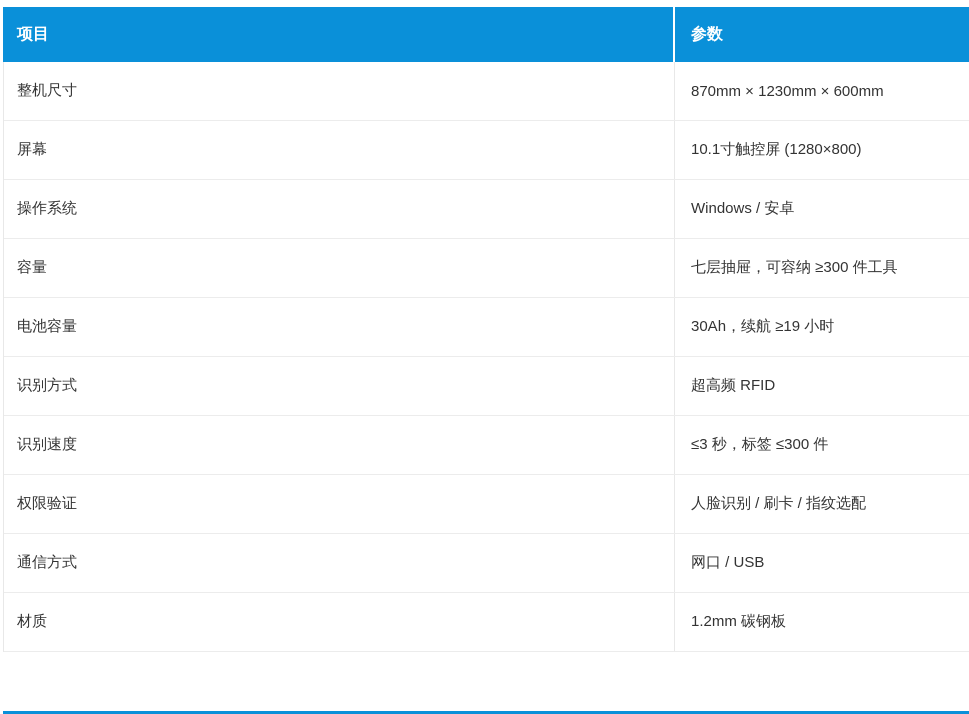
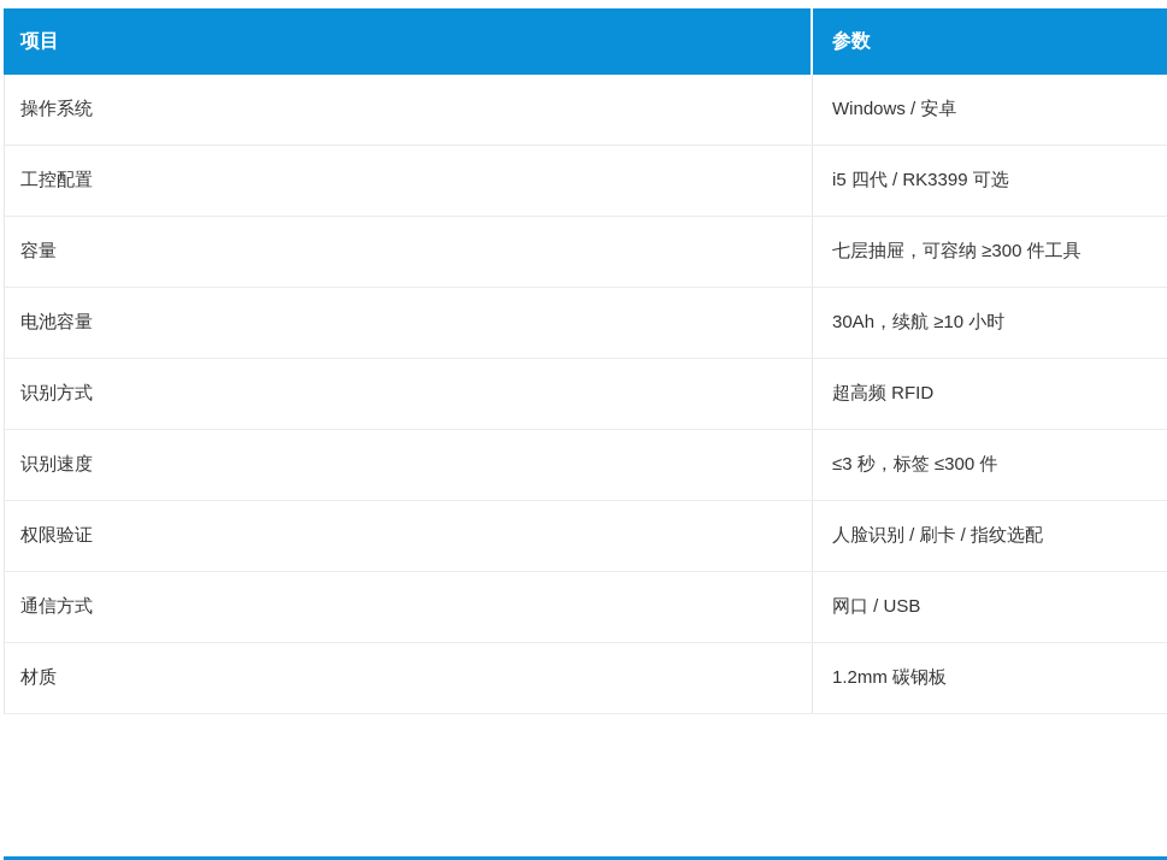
  项目
  参数
- 整机尺寸
- 870mm × 1230mm × 600mm
- 屏幕
- 10.1寸触控屏 (1280×800)
  操作系统
  Windows / 安卓
+ 工控配置
+ i5 四代 / RK3399 可选
  容量
  七层抽屉，可容纳 ≥300 件工具
  电池容量
- 30Ah，续航 ≥19 小时
+ 30Ah，续航 ≥10 小时
  识别方式
  超高频 RFID
  识别速度
  ≤3 秒，标签 ≤300 件
  权限验证
  人脸识别 / 刷卡 / 指纹选配
  通信方式
  网口 / USB
  材质
  1.2mm 碳钢板
